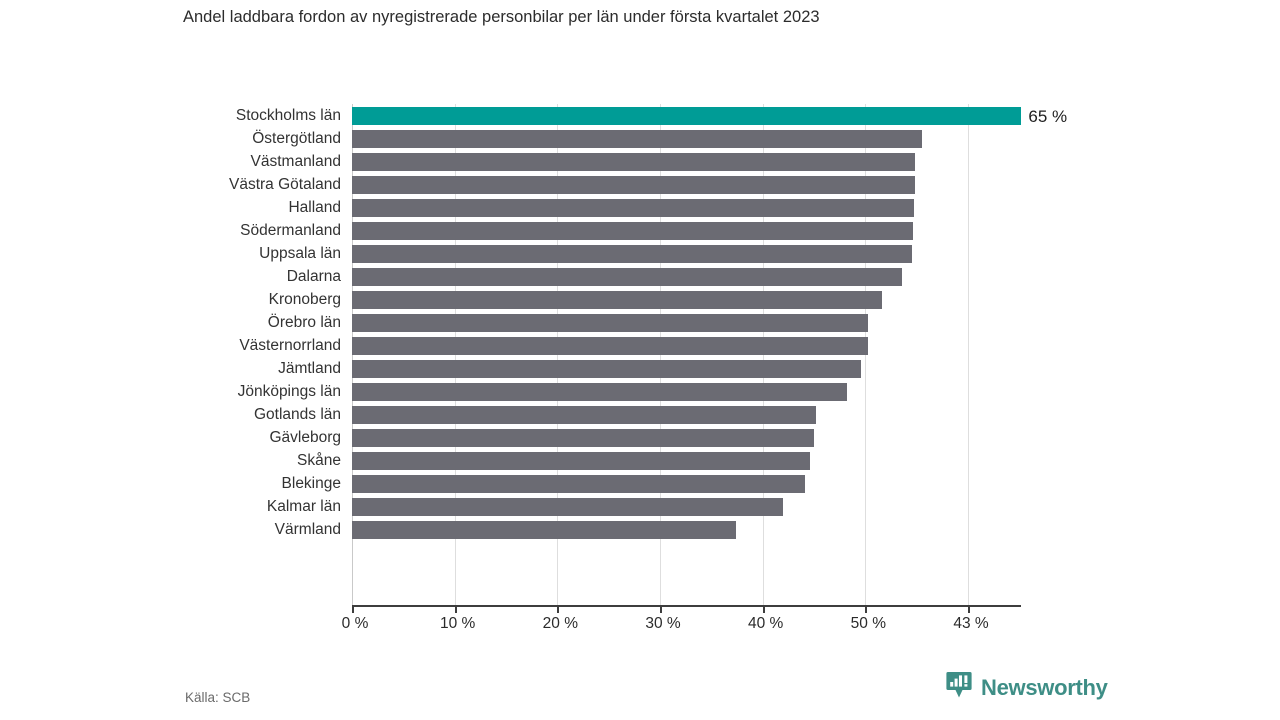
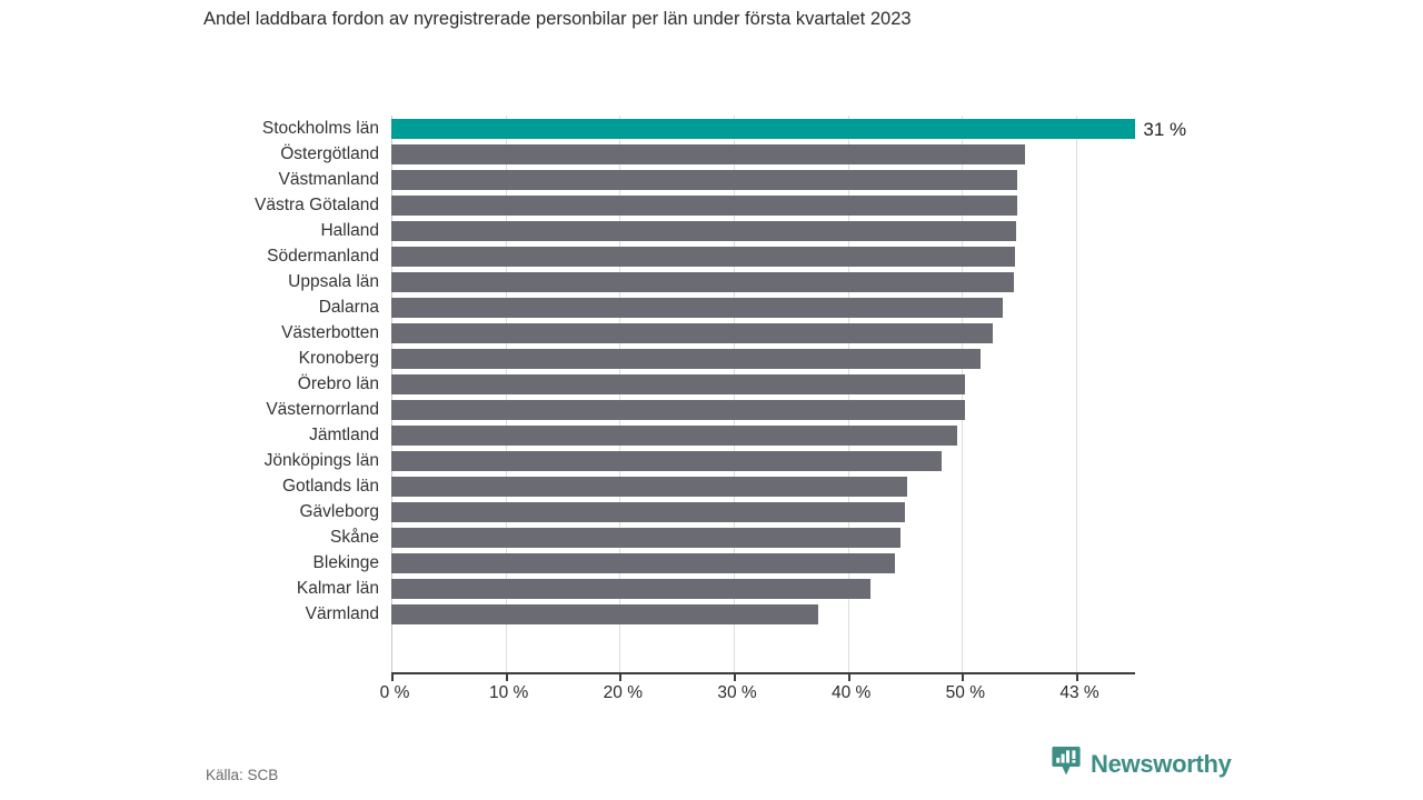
  Andel laddbara fordon av nyregistrerade personbilar per län under första kvartalet 2023
  Stockholms län
- 65 %
+ 31 %
  Östergötland
  Västmanland
  Västra Götaland
  Halland
  Södermanland
  Uppsala län
  Dalarna
+ Västerbotten
  Kronoberg
  Örebro län
  Västernorrland
  Jämtland
  Jönköpings län
  Gotlands län
  Gävleborg
  Skåne
  Blekinge
  Kalmar län
  Värmland
  0 %
  10 %
  20 %
  30 %
  40 %
  50 %
  43 %
  Källa: SCB
  Newsworthy
